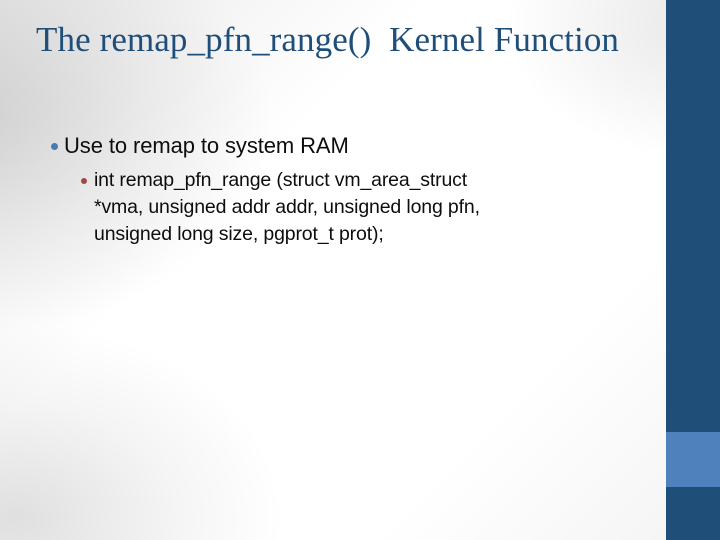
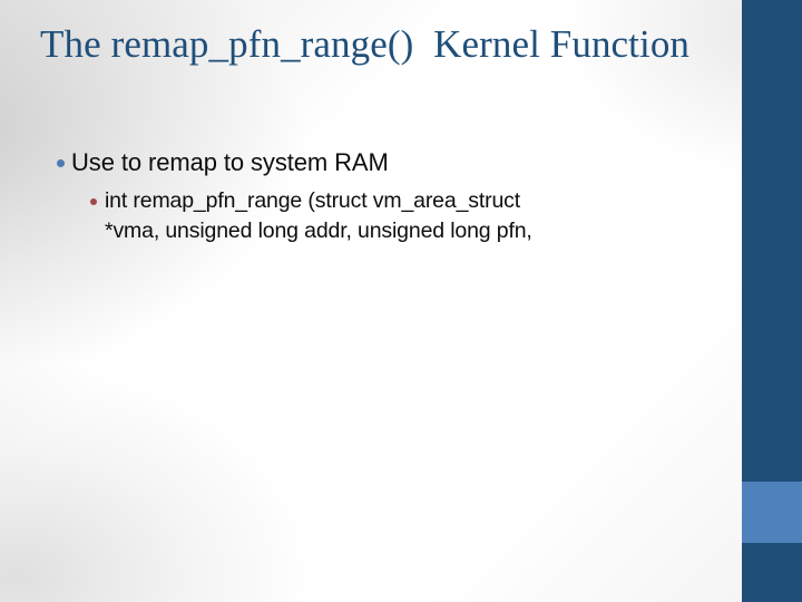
  The remap_pfn_range() Kernel Function
  Use to remap to system RAM
  int remap_pfn_range (struct vm_area_struct
- *vma, unsigned addr addr, unsigned long pfn,
+ *vma, unsigned long addr, unsigned long pfn,
- unsigned long size, pgprot_t prot);
